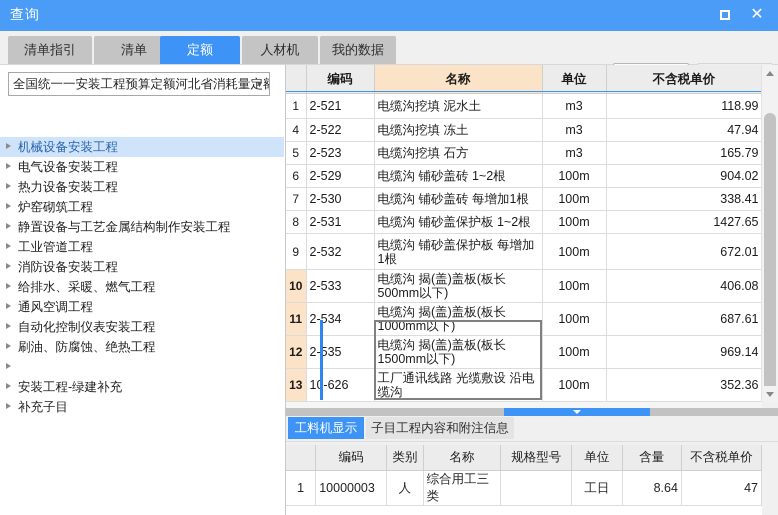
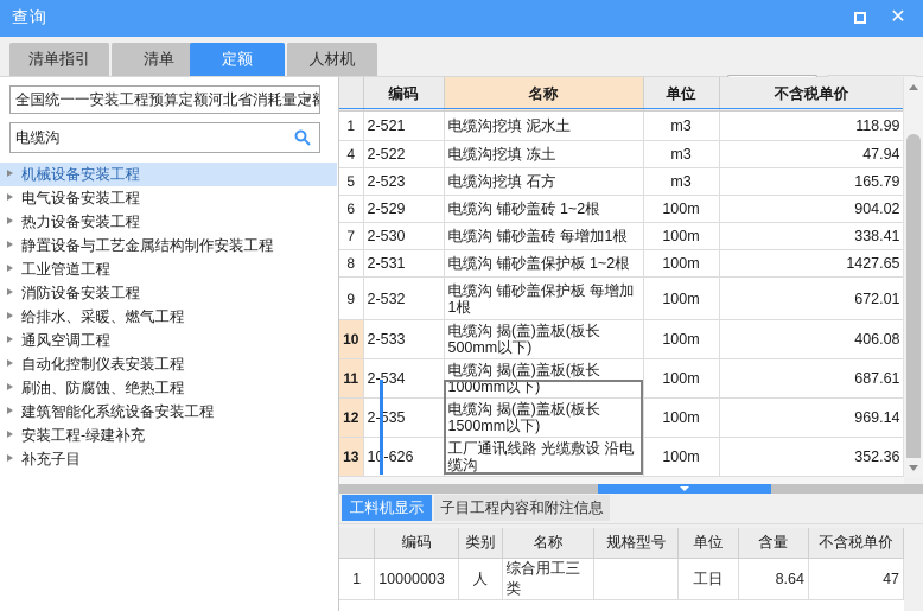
  查询
  ✕
  清单指引
  清单
  定额
  人材机
- 我的数据
  全国统一一安装工程预算定额河北省消耗量定
  ▼
+ 电缆沟
  机械设备安装工程
  电气设备安装工程
  热力设备安装工程
- 炉窑砌筑工程
  静置设备与工艺金属结构制作安装工程
  工业管道工程
  消防设备安装工程
  给排水、采暖、燃气工程
  通风空调工程
  自动化控制仪表安装工程
  刷油、防腐蚀、绝热工程
+ 建筑智能化系统设备安装工程
  安装工程-绿建补充
  补充子目
  	编码	名称	单位	不含税单价
  1	2-521	电缆沟挖填 泥水土	m3	118.99
  4	2-522	电缆沟挖填 冻土	m3	47.94
  5	2-523	电缆沟挖填 石方	m3	165.79
  6	2-529	电缆沟 铺砂盖砖 1~2根	100m	904.02
  7	2-530	电缆沟 铺砂盖砖 每增加1根	100m	338.41
  8	2-531	电缆沟 铺砂盖保护板 1~2根	100m	1427.65
  9	2-532	电缆沟 铺砂盖保护板 每增加1根	100m	672.01
  10	2-533	电缆沟 揭(盖)盖板(板长500mm以下)	100m	406.08
  11	2-534	电缆沟 揭(盖)盖板(板长1000mm以下)	100m	687.61
  12	2-535	电缆沟 揭(盖)盖板(板长1500mm以下)	100m	969.14
  13	1-626	工厂通讯线路 光缆敷设 沿电缆沟	100m	352.36
  工料机显示
  子目工程内容和附注信息
  	编码	类别	名称	规格型号	单位	含量	不含税单价
  1	10000003	人	综合用工三类		工日	8.64	47
